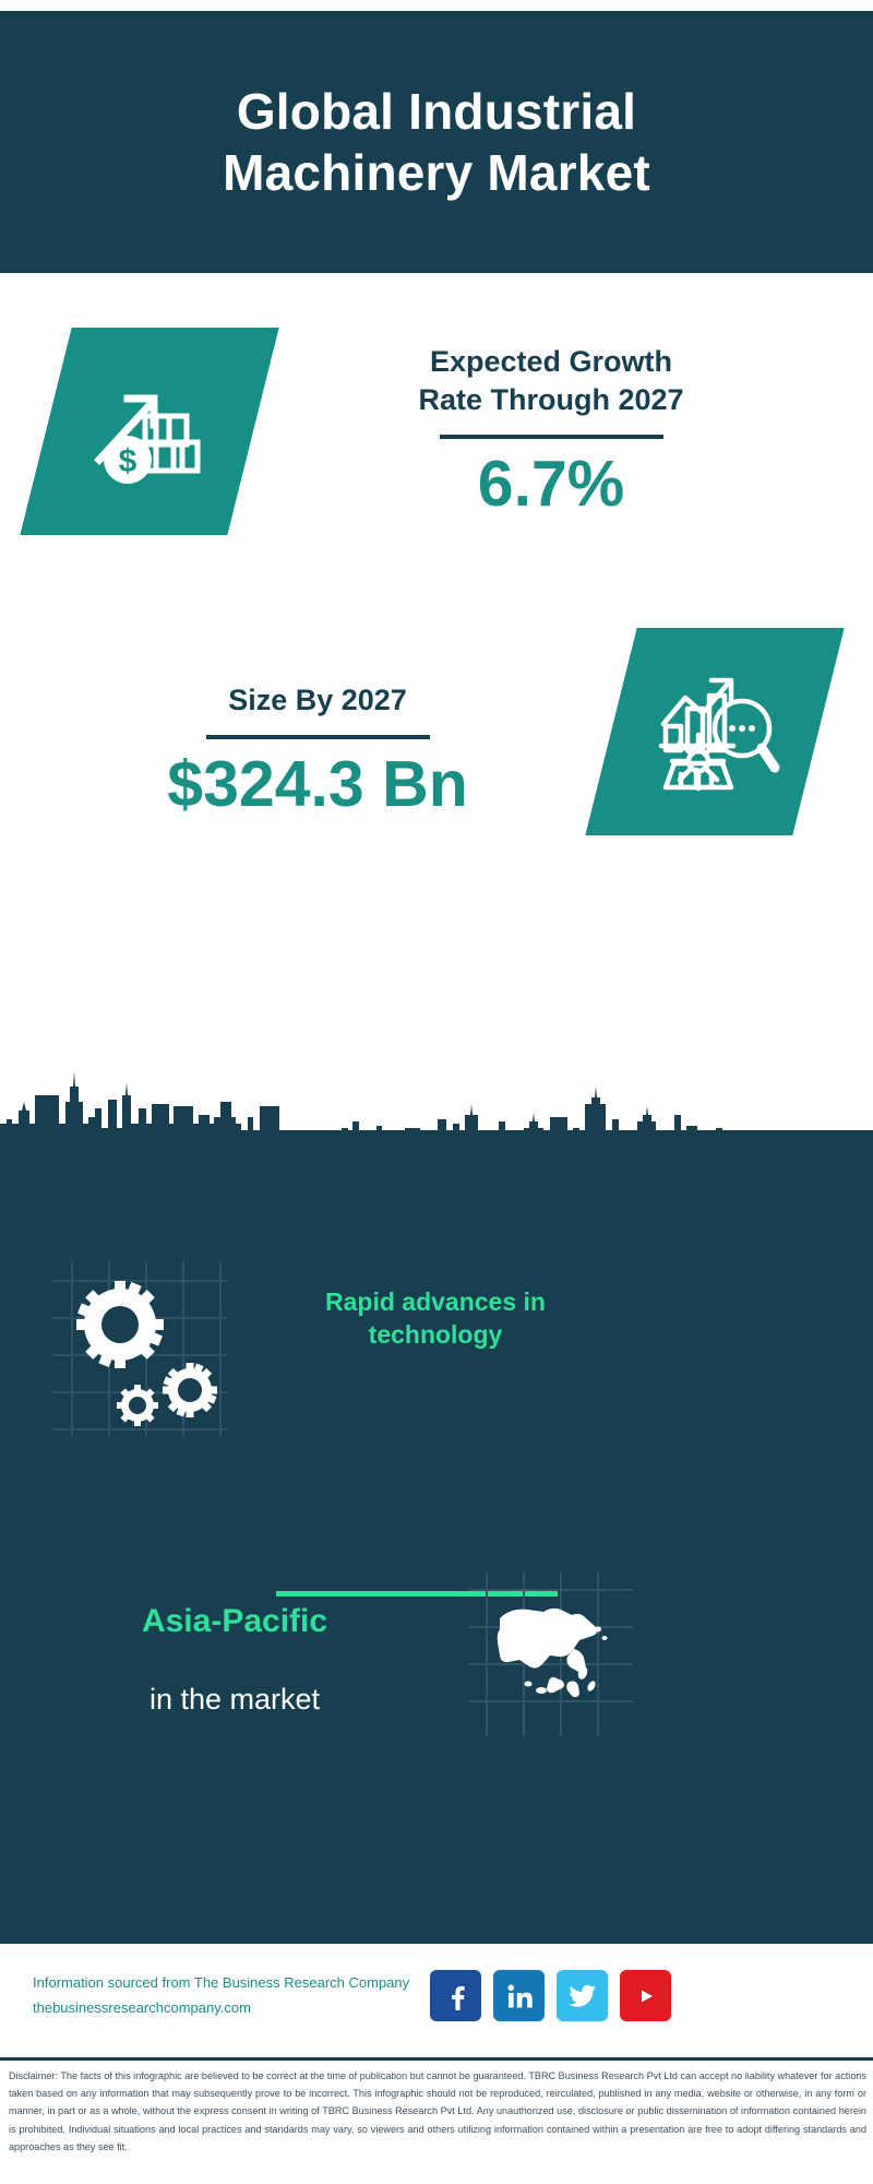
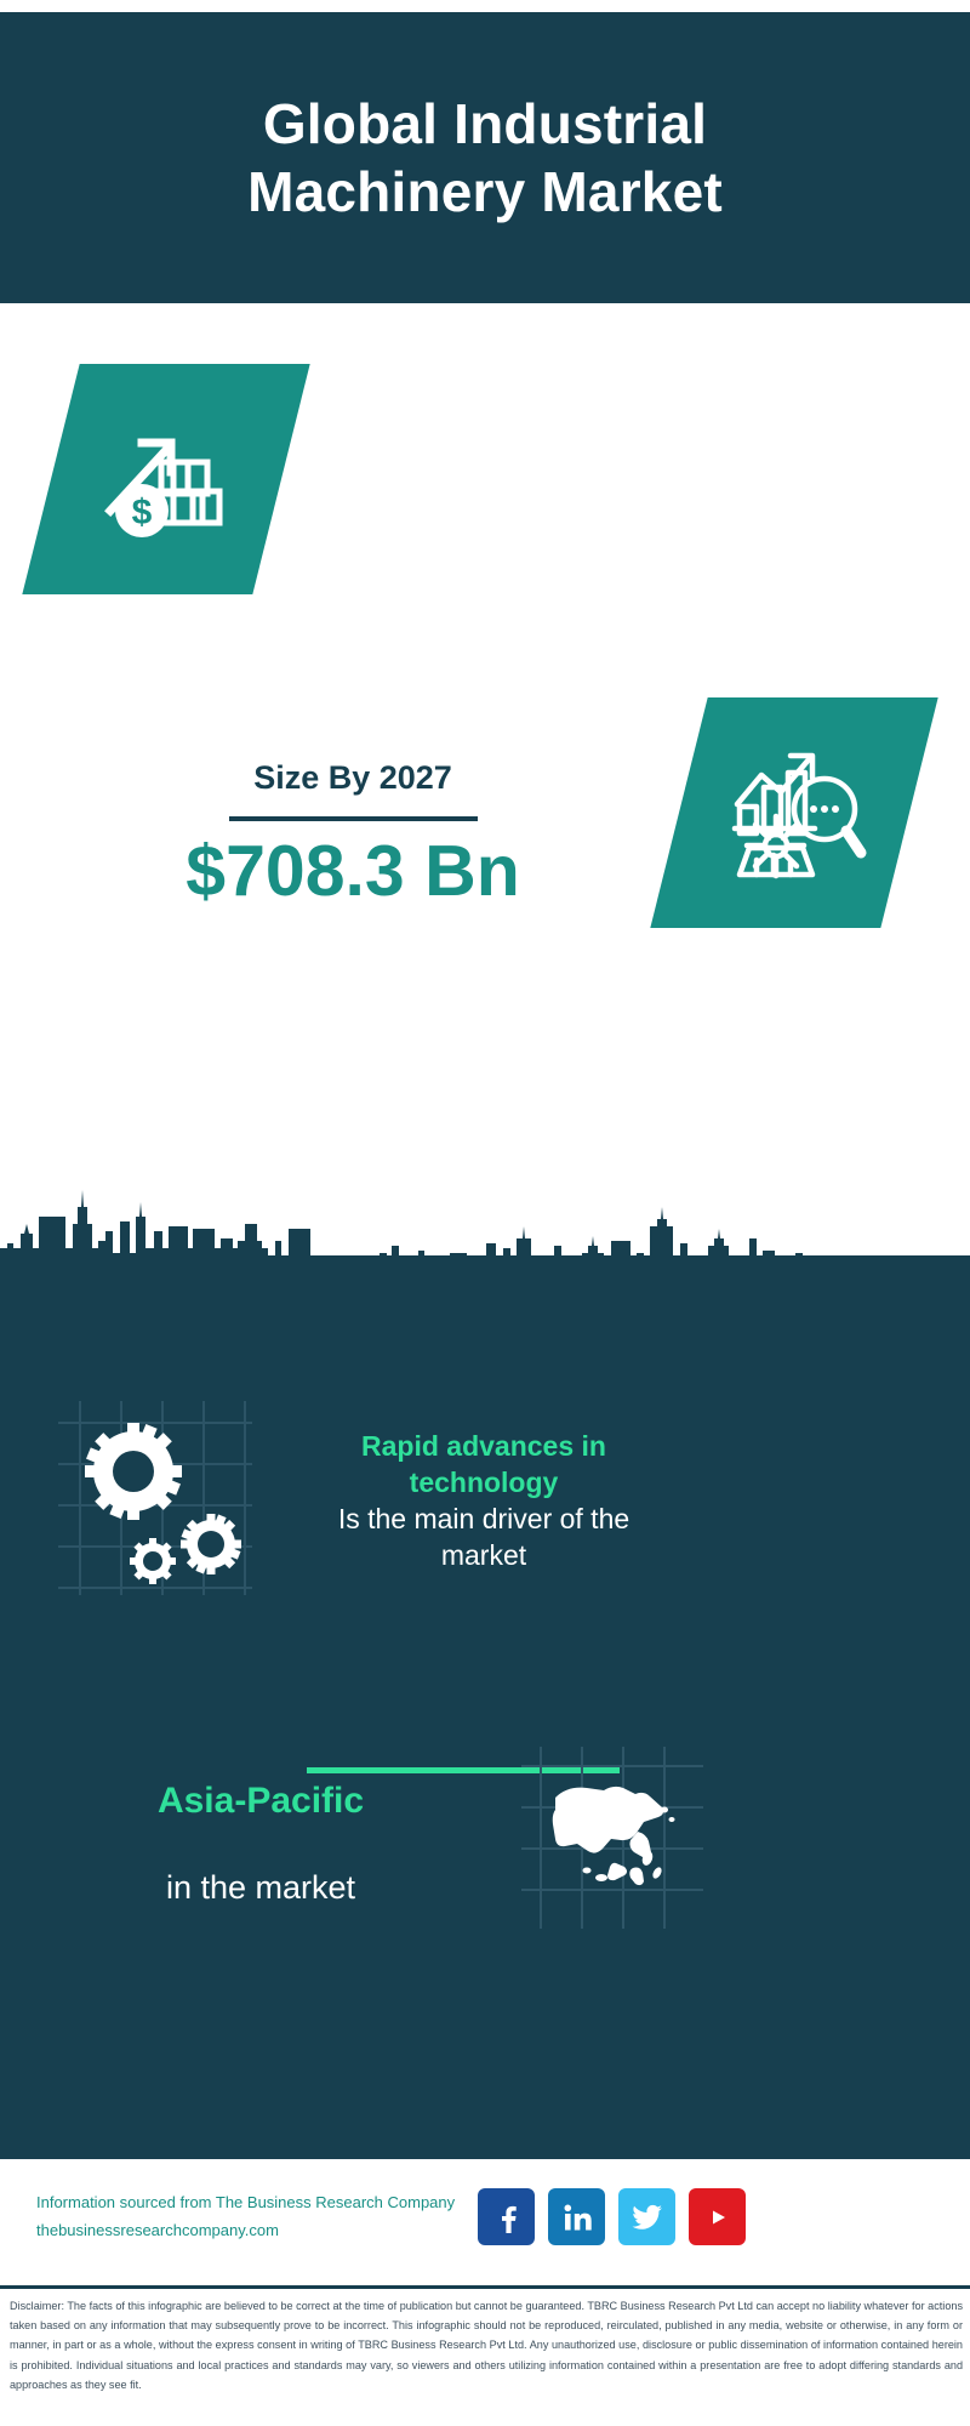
  Global Industrial
  Machinery Market
- Expected Growth
- Rate Through 2027
- 6.7%
  Size By 2027
- $324.3 Bn
+ $708.3 Bn
  Rapid advances in
  technology
+ Is the main driver of the
+ market
  Asia-Pacific
  in the market
  Information sourced from The Business Research Company
  thebusinessresearchcompany.com
  Disclaimer: The facts of this infographic are believed to be correct at the time of publication but cannot be guaranteed. TBRC Business Research Pvt Ltd can accept no liability whatever for actions taken based on any information that may subsequently prove to be incorrect. This infographic should not be reproduced, reirculated, published in any media, website or otherwise, in any form or manner, in part or as a whole, without the express consent in writing of TBRC Business Research Pvt Ltd. Any unauthorized use, disclosure or public dissemination of information contained herein is prohibited. Individual situations and local practices and standards may vary, so viewers and others utilizing information contained within a presentation are free to adopt differing standards and approaches as they see fit.
